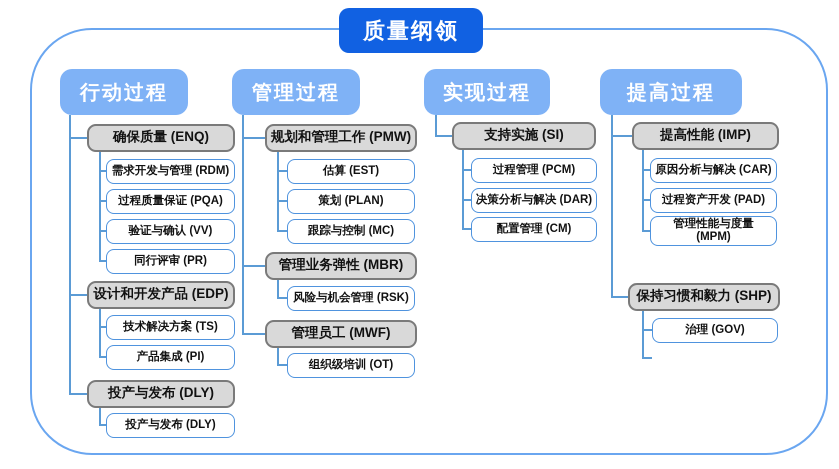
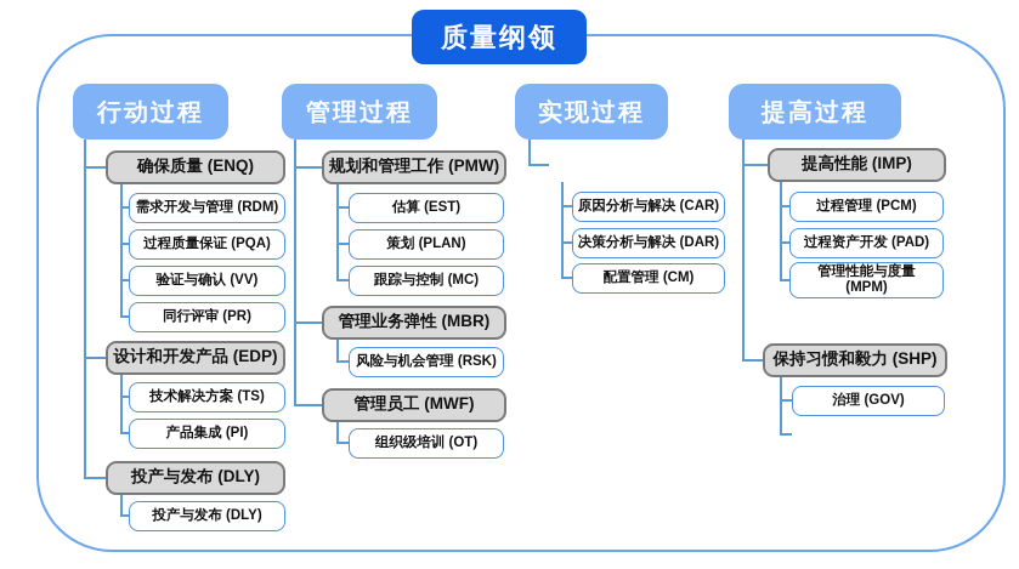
  质量纲领
  行动过程
  确保质量 (ENQ)
  需求开发与管理 (RDM)
  过程质量保证 (PQA)
  验证与确认 (VV)
  同行评审 (PR)
  设计和开发产品 (EDP)
  技术解决方案 (TS)
  产品集成 (PI)
  投产与发布 (DLY)
  投产与发布 (DLY)
  管理过程
  规划和管理工作 (PMW)
  估算 (EST)
  策划 (PLAN)
  跟踪与控制 (MC)
  管理业务弹性 (MBR)
  风险与机会管理 (RSK)
  管理员工 (MWF)
  组织级培训 (OT)
  实现过程
- 支持实施 (SI)
- 过程管理 (PCM)
+ 原因分析与解决 (CAR)
  决策分析与解决 (DAR)
  配置管理 (CM)
  提高过程
  提高性能 (IMP)
- 原因分析与解决 (CAR)
+ 过程管理 (PCM)
  过程资产开发 (PAD)
  管理性能与度量
  (MPM)
  保持习惯和毅力 (SHP)
  治理 (GOV)
